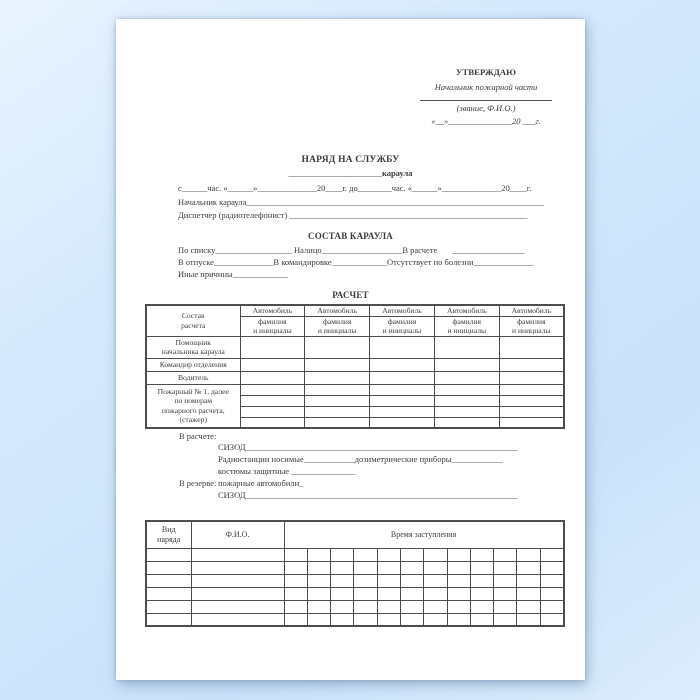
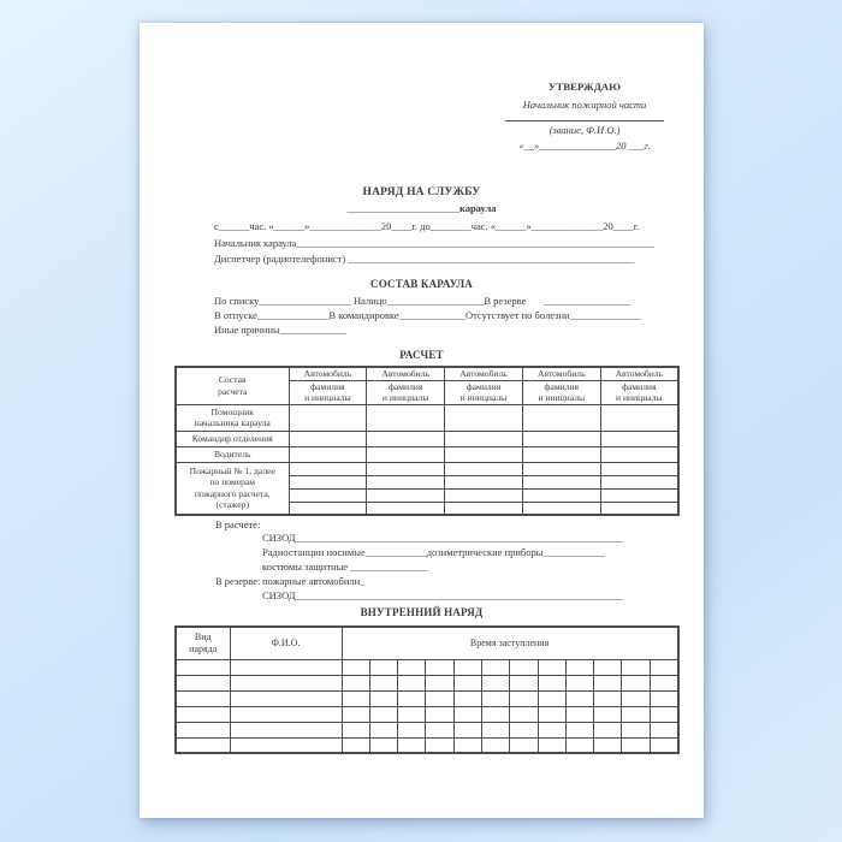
  УТВЕРЖДАЮ
  Начальник пожарной части
  (звание, Ф.И.О.)
  «__»_______________20 ___г.
  НАРЯД НА СЛУЖБУ
  ______________________караула
  с______час. «______»______________20____г. до________час. «______»______________20____г.
  Начальник караула______________________________________________________________________
  Диспетчер (радиотелефонист) ________________________________________________________
  СОСТАВ КАРАУЛА
- По списку__________________ Налицо___________________В расчете _________________
+ По списку__________________ Налицо___________________В резерве _________________
  В отпуске______________В командировке_____________Отсутствует по болезни______________
  Иные причины_____________
  РАСЧЕТ
  Состав расчета	Автомобиль	Автомобиль	Автомобиль	Автомобиль	Автомобиль
  фамилия и инициалы	фамилия и инициалы	фамилия и инициалы	фамилия и инициалы	фамилия и инициалы
  Помощник начальника караула
  Командир отделения
  Водитель
  Пожарный № 1, далее по номерам пожарного расчета, (стажер)
  В расчете:
  СИЗОД________________________________________________________________
  Радиостанции носимые____________дозиметрические приборы____________
  костюмы защитные _______________
  В резерве:
  пожарные автомобили_
  СИЗОД________________________________________________________________
+ ВНУТРЕННИЙ НАРЯД
  Вид наряда	Ф.И.О.	Время заступления
